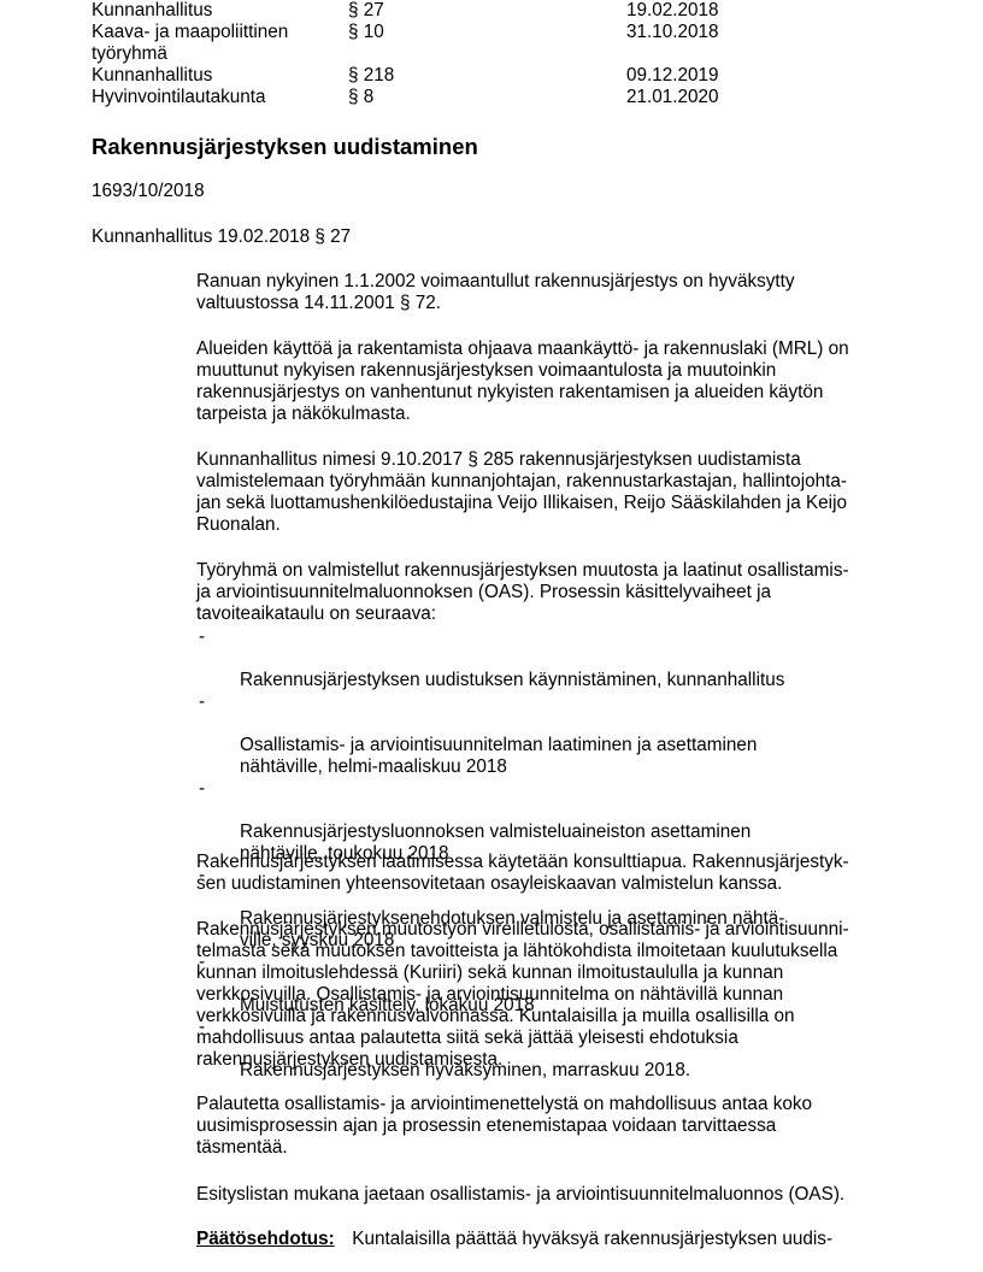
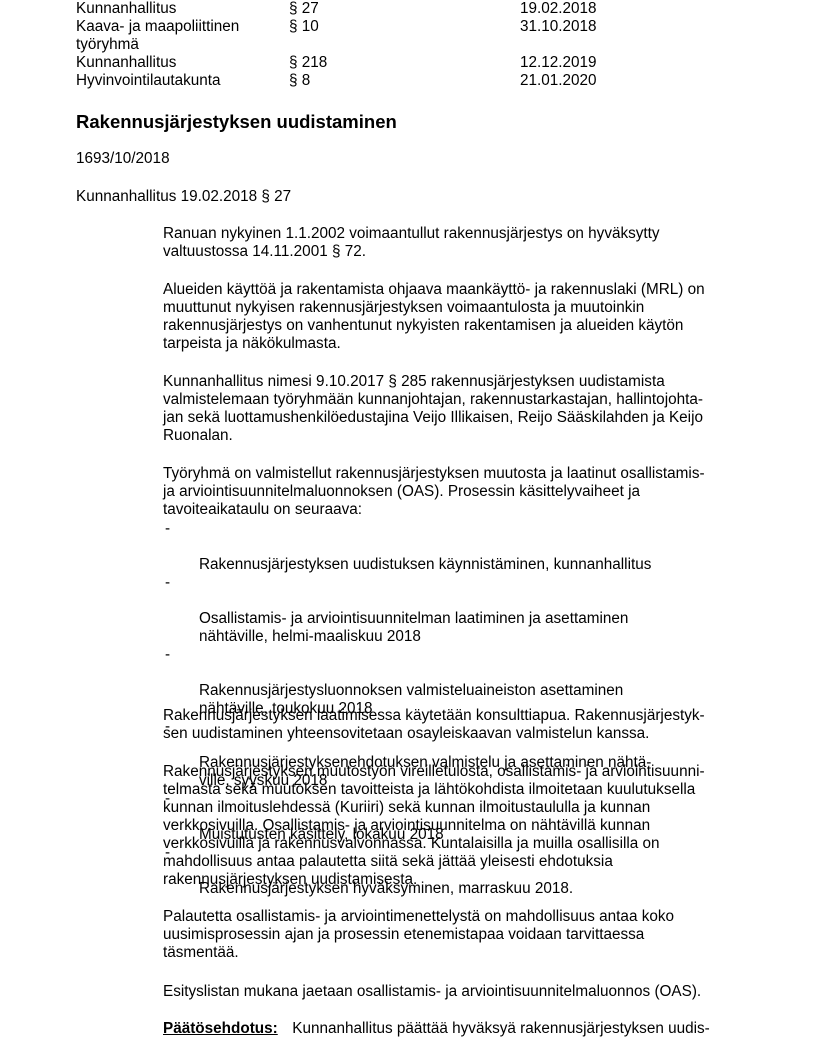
  Kunnanhallitus
  § 27
  19.02.2018
  Kaava- ja maapoliittinen
  työryhmä
  § 10
  31.10.2018
  Kunnanhallitus
  § 218
- 09.12.2019
+ 12.12.2019
  Hyvinvointilautakunta
  § 8
  21.01.2020
  Rakennusjärjestyksen uudistaminen
  1693/10/2018
  Kunnanhallitus 19.02.2018 § 27
  Ranuan nykyinen 1.1.2002 voimaantullut rakennusjärjestys on hyväksytty
  valtuustossa 14.11.2001 § 72.
  Alueiden käyttöä ja rakentamista ohjaava maankäyttö- ja rakennuslaki (MRL) on
  muuttunut nykyisen rakennusjärjestyksen voimaantulosta ja muutoinkin
  rakennusjärjestys on vanhentunut nykyisten rakentamisen ja alueiden käytön
  tarpeista ja näkökulmasta.
  Kunnanhallitus nimesi 9.10.2017 § 285 rakennusjärjestyksen uudistamista
  valmistelemaan työryhmään kunnanjohtajan, rakennustarkastajan, hallintojohta-
  jan sekä luottamushenkilöedustajina Veijo Illikaisen, Reijo Sääskilahden ja Keijo
  Ruonalan.
  Työryhmä on valmistellut rakennusjärjestyksen muutosta ja laatinut osallistamis-
  ja arviointisuunnitelmaluonnoksen (OAS). Prosessin käsittelyvaiheet ja
  tavoiteaikataulu on seuraava:
  -
  Rakennusjärjestyksen uudistuksen käynnistäminen, kunnanhallitus
  -
  Osallistamis- ja arviointisuunnitelman laatiminen ja asettaminen
  nähtäville, helmi-maaliskuu 2018
  -
  Rakennusjärjestysluonnoksen valmisteluaineiston asettaminen
  nähtäville, toukokuu 2018
  -
  Rakennusjärjestyksenehdotuksen valmistelu ja asettaminen nähtä-
  ville, syyskuu 2018
  -
  Muistutusten käsittely, lokakuu 2018
  -
  Rakennusjärjestyksen hyväksyminen, marraskuu 2018.
  Rakennusjärjestyksen laatimisessa käytetään konsulttiapua. Rakennusjärjestyk-
  sen uudistaminen yhteensovitetaan osayleiskaavan valmistelun kanssa.
  Rakennusjärjestyksen muutostyön vireilletulosta, osallistamis- ja arviointisuunni-
  telmasta sekä muutoksen tavoitteista ja lähtökohdista ilmoitetaan kuulutuksella
  kunnan ilmoituslehdessä (Kuriiri) sekä kunnan ilmoitustaululla ja kunnan
  verkkosivuilla. Osallistamis- ja arviointisuunnitelma on nähtävillä kunnan
  verkkosivuilla ja rakennusvalvonnassa. Kuntalaisilla ja muilla osallisilla on
  mahdollisuus antaa palautetta siitä sekä jättää yleisesti ehdotuksia
  rakennusjärjestyksen uudistamisesta.
  Palautetta osallistamis- ja arviointimenettelystä on mahdollisuus antaa koko
  uusimisprosessin ajan ja prosessin etenemistapaa voidaan tarvittaessa
  täsmentää.
  Esityslistan mukana jaetaan osallistamis- ja arviointisuunnitelmaluonnos (OAS).
- Päätösehdotus: Kuntalaisilla päättää hyväksyä rakennusjärjestyksen uudis-
+ Päätösehdotus: Kunnanhallitus päättää hyväksyä rakennusjärjestyksen uudis-
